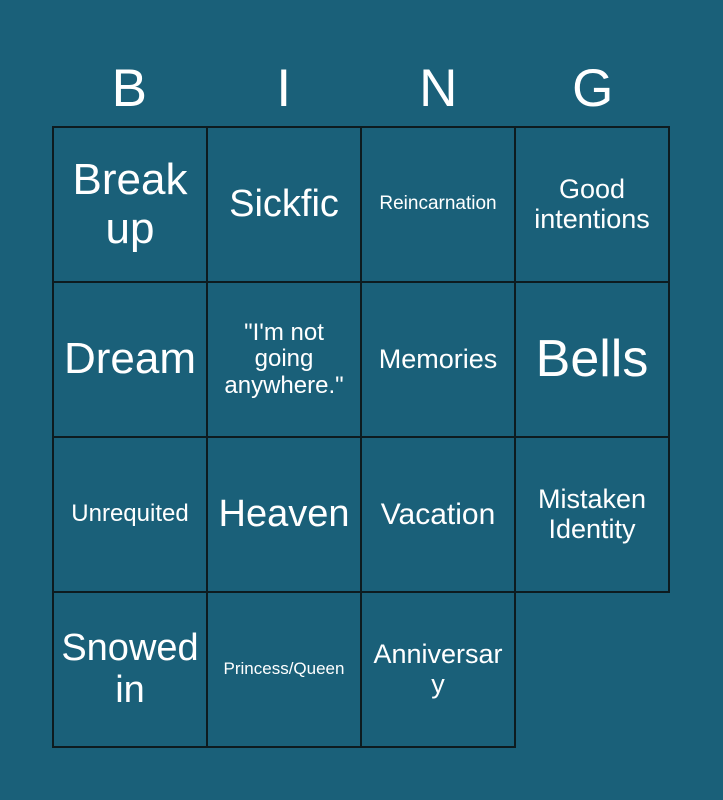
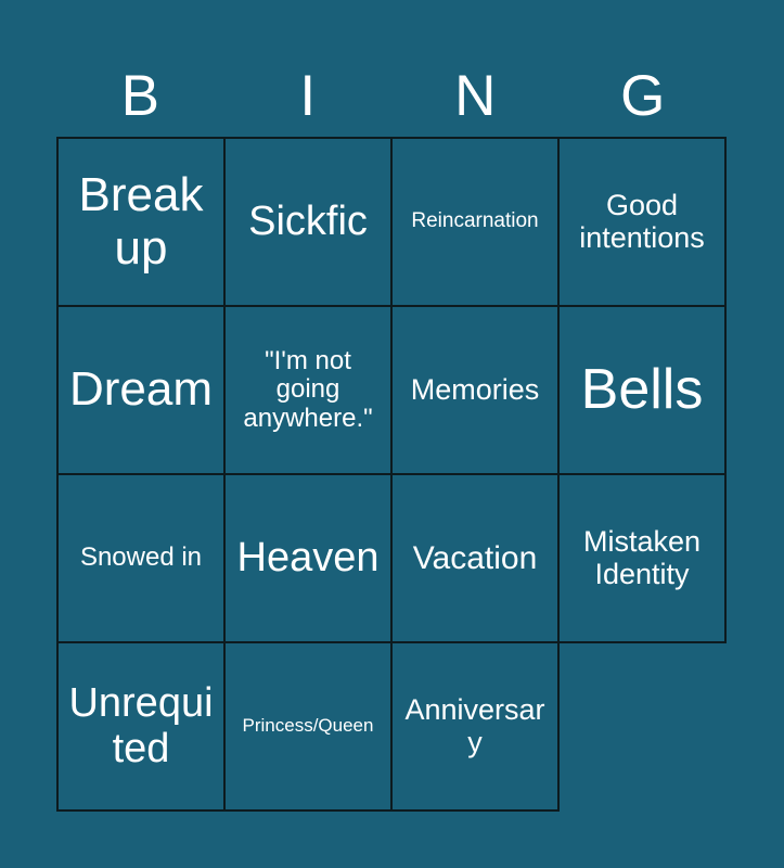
  B
  I
  N
  G
  Break up
  Sickfic
  Reincarnation
  Good intentions
  Dream
  "I'm not going anywhere."
  Memories
  Bells
- Unrequited
+ Snowed in
  Heaven
  Vacation
  Mistaken Identity
- Snowed in
+ Unrequited
  Princess/Queen
  Anniversary
